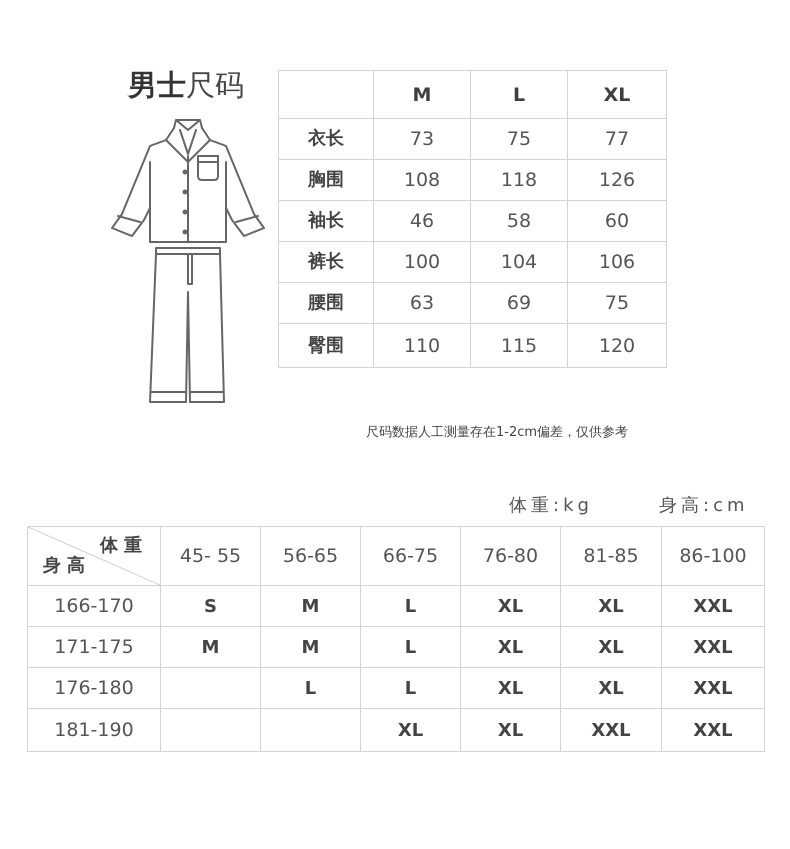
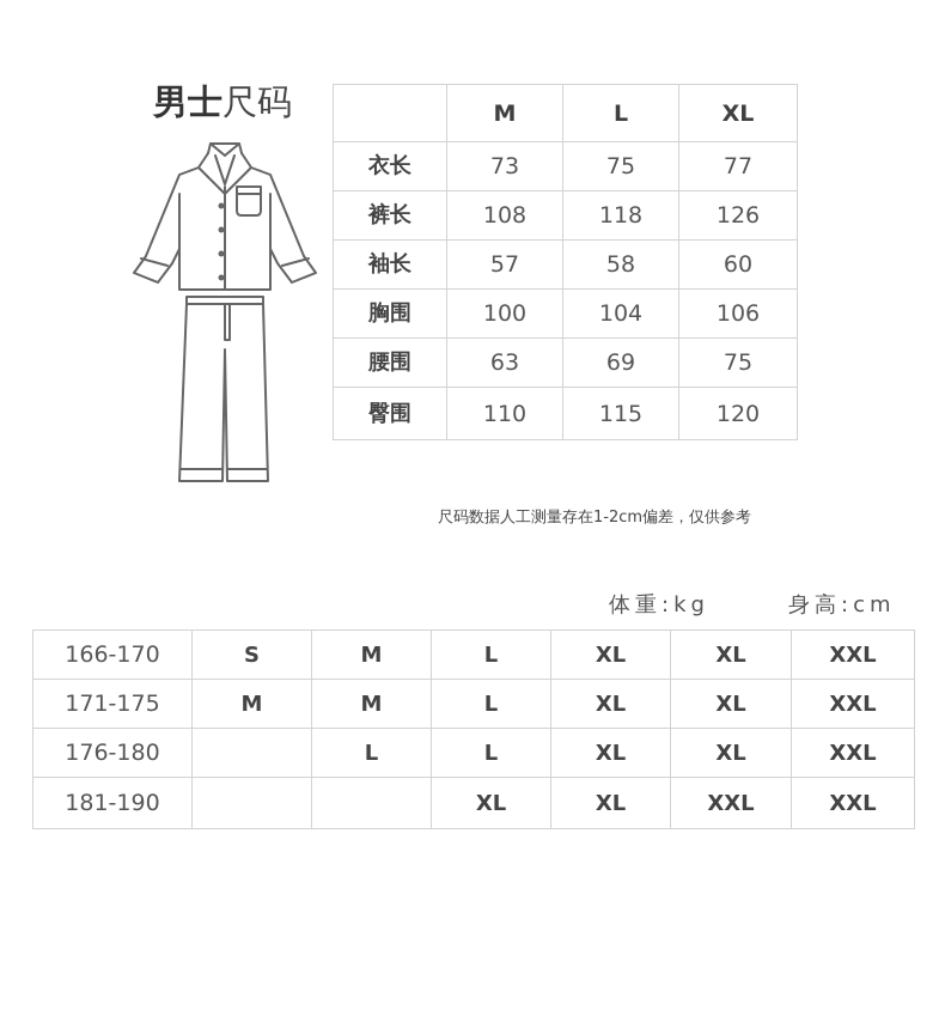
  男士尺码
  	M	L	XL
  衣长	73	75	77
- 胸围	108	118	126
+ 裤长	108	118	126
- 袖长	46	58	60
+ 袖长	57	58	60
- 裤长	100	104	106
+ 胸围	100	104	106
  腰围	63	69	75
  臀围	110	115	120
  尺码数据人工测量存在1-2cm偏差，仅供参考
  体重:kg
  身高:cm
- 体重 身高	45- 55	56-65	66-75	76-80	81-85	86-100
  166-170	S	M	L	XL	XL	XXL
  171-175	M	M	L	XL	XL	XXL
  176-180		L	L	XL	XL	XXL
  181-190			XL	XL	XXL	XXL
